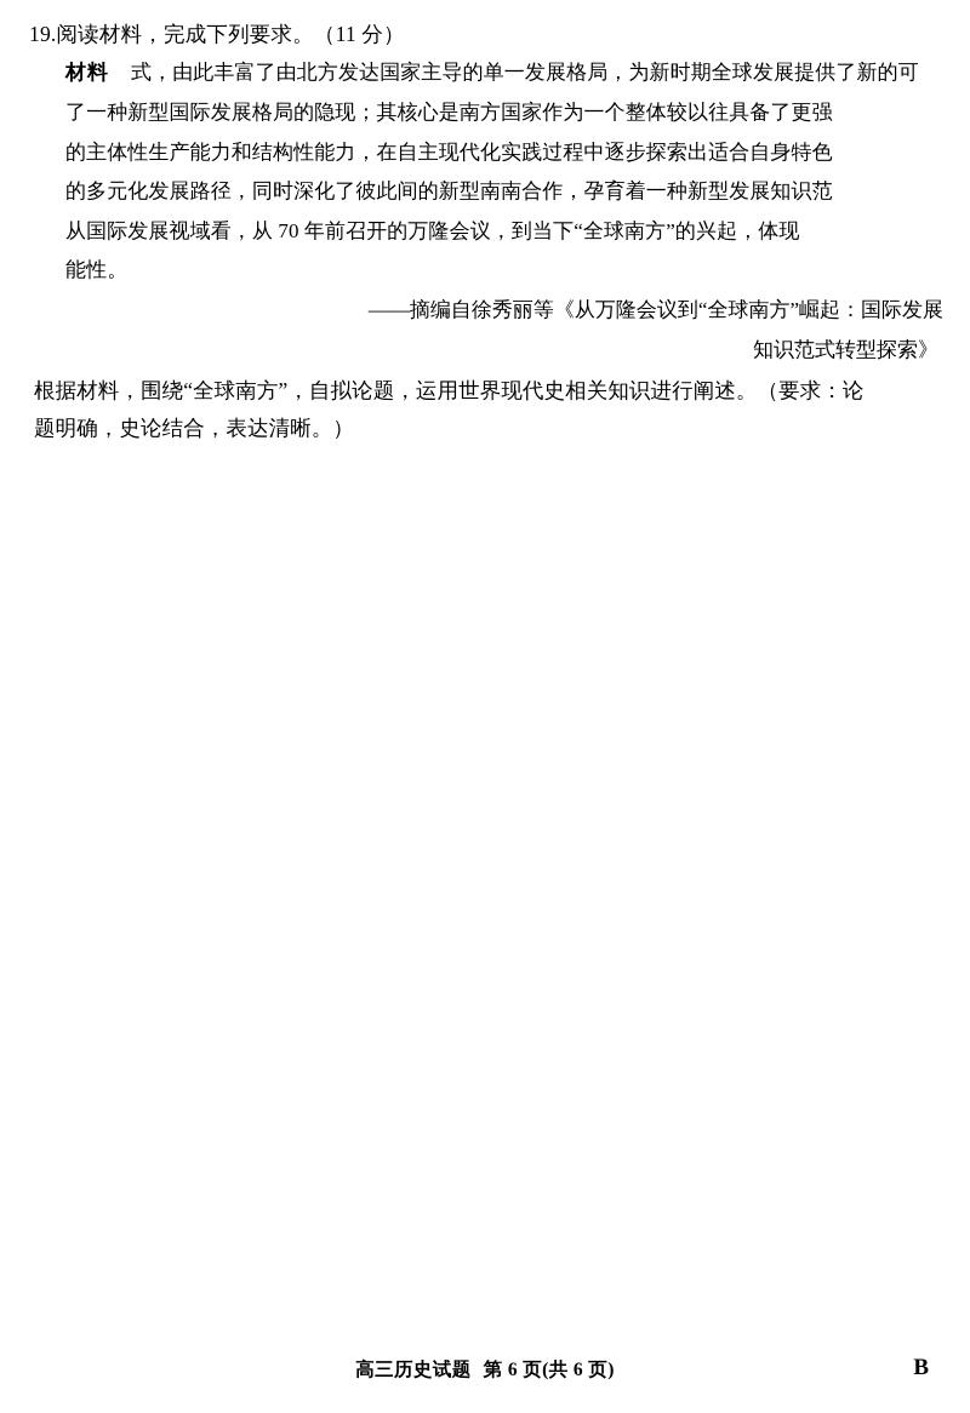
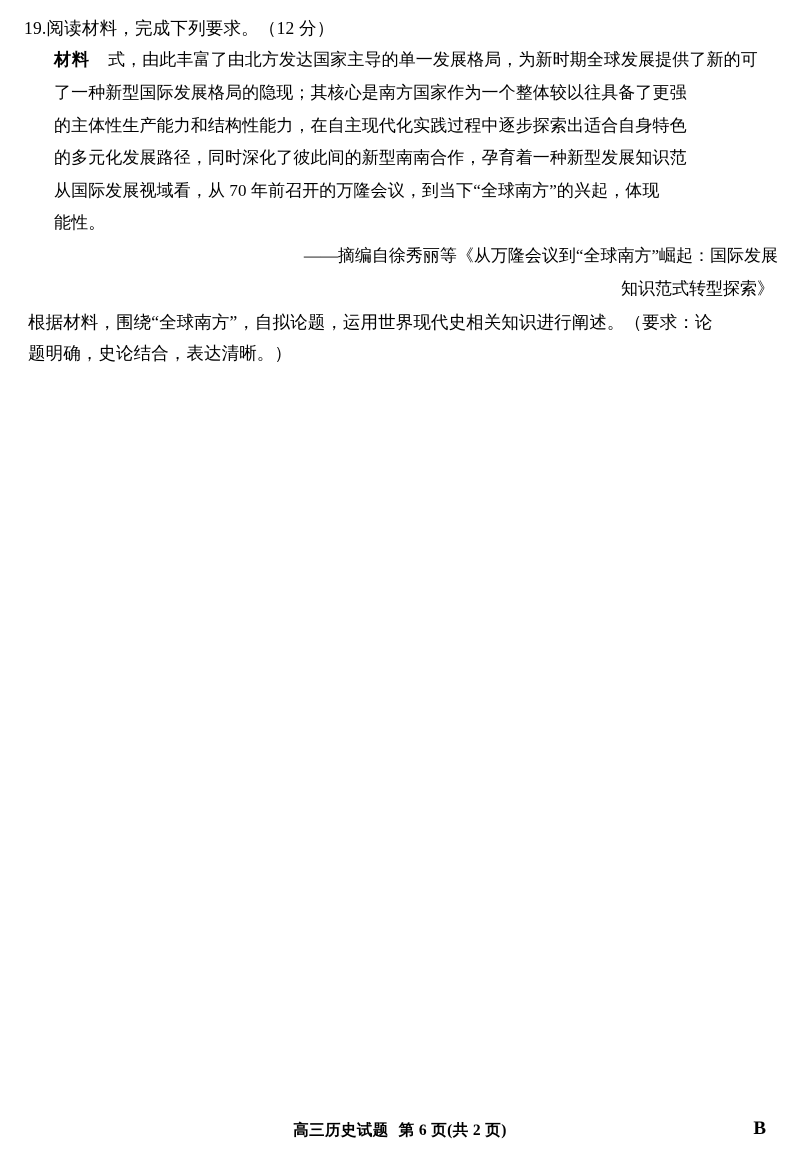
- 19.阅读材料，完成下列要求。（11 分）
+ 19.阅读材料，完成下列要求。（12 分）
  材料 式，由此丰富了由北方发达国家主导的单一发展格局，为新时期全球发展提供了新的可
  了一种新型国际发展格局的隐现；其核心是南方国家作为一个整体较以往具备了更强
  的主体性生产能力和结构性能力，在自主现代化实践过程中逐步探索出适合自身特色
  的多元化发展路径，同时深化了彼此间的新型南南合作，孕育着一种新型发展知识范
  从国际发展视域看，从 70 年前召开的万隆会议，到当下“全球南方”的兴起，体现
  能性。
  ——摘编自徐秀丽等《从万隆会议到“全球南方”崛起：国际发展
  知识范式转型探索》
  根据材料，围绕“全球南方”，自拟论题，运用世界现代史相关知识进行阐述。（要求：论
  题明确，史论结合，表达清晰。）
- 高三历史试题 第 6 页(共 6 页)
+ 高三历史试题 第 6 页(共 2 页)
  B
